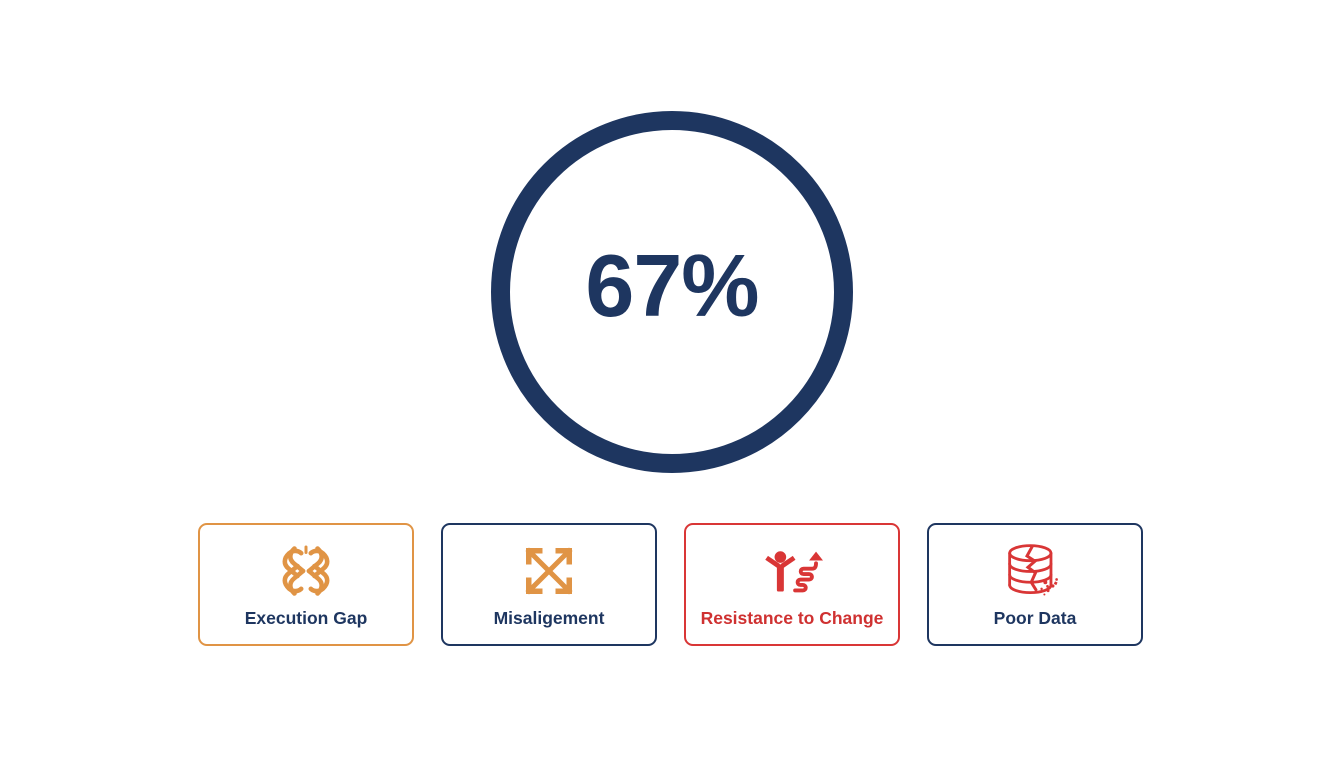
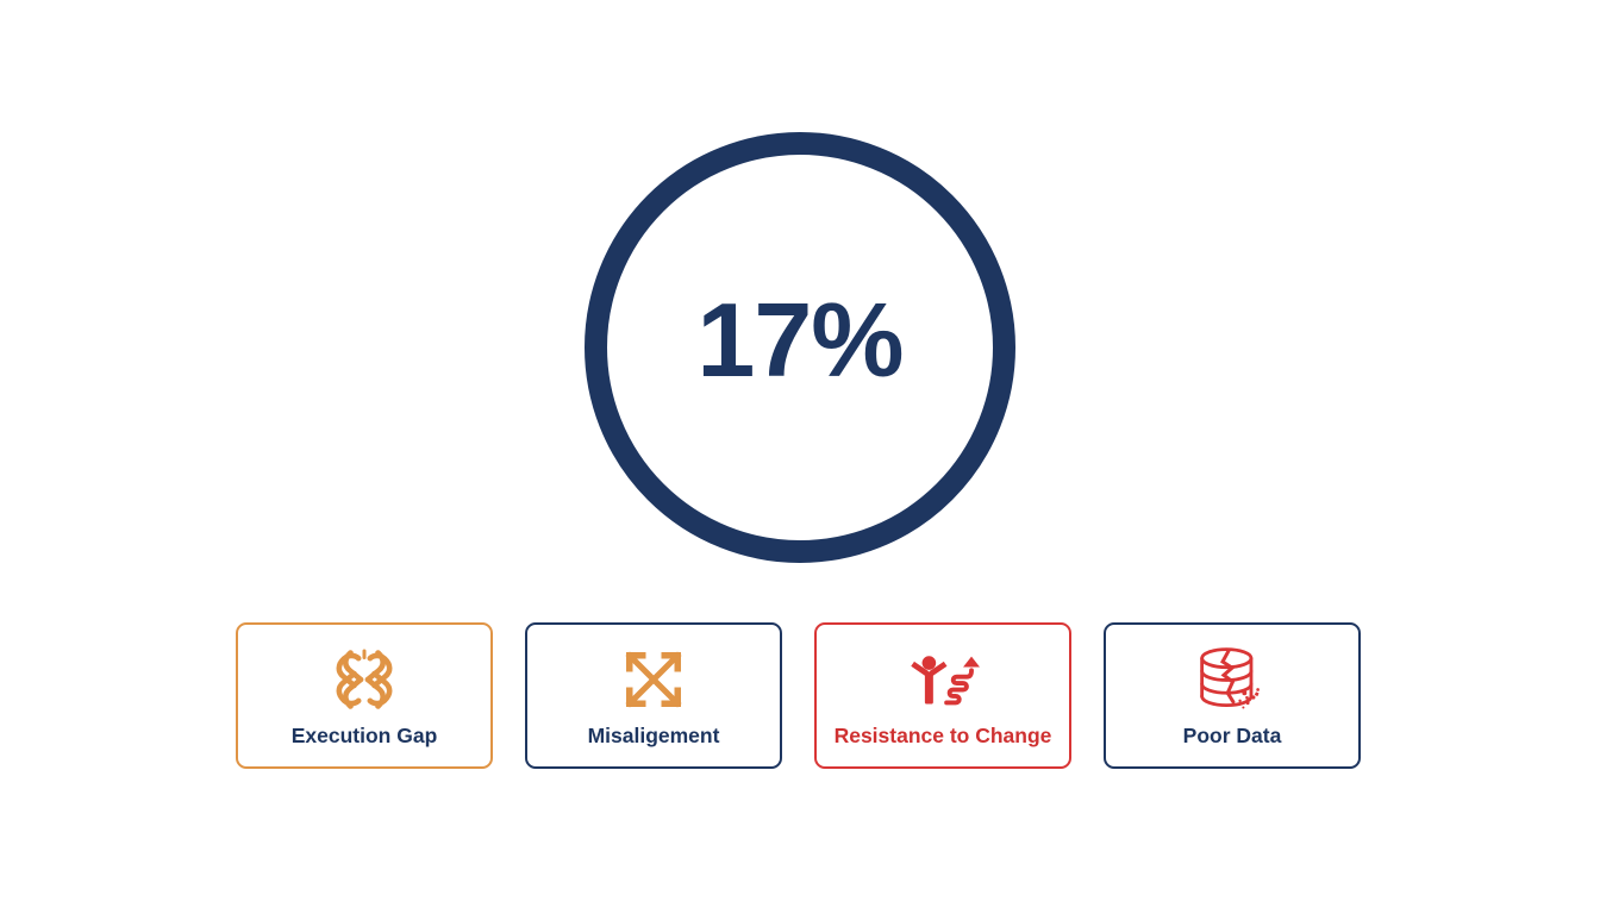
- 67%
+ 17%
  Execution Gap
  Misaligement
  Resistance to Change
  Poor Data
